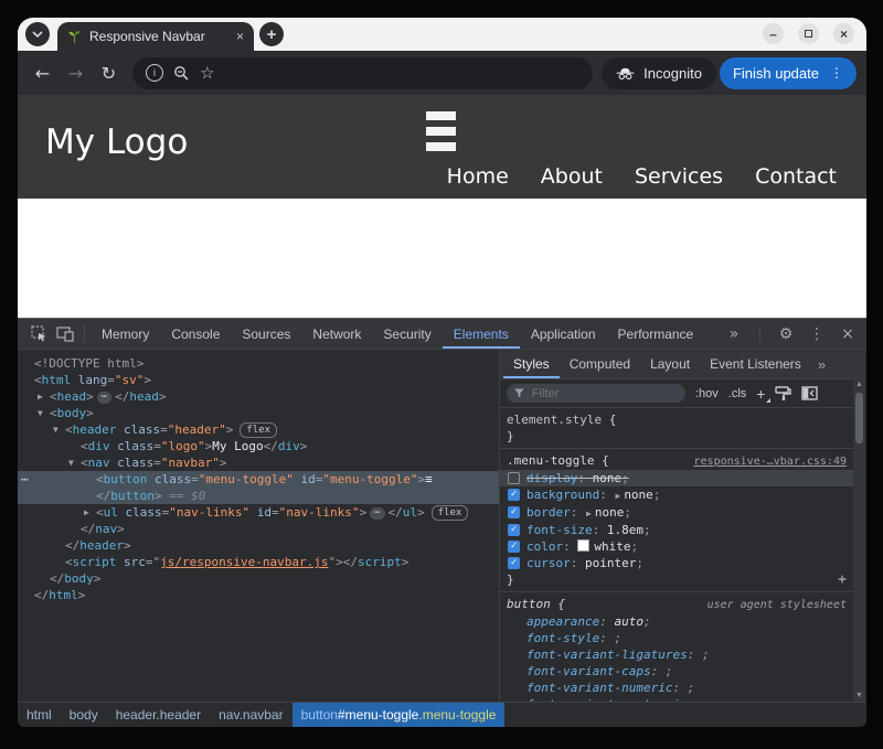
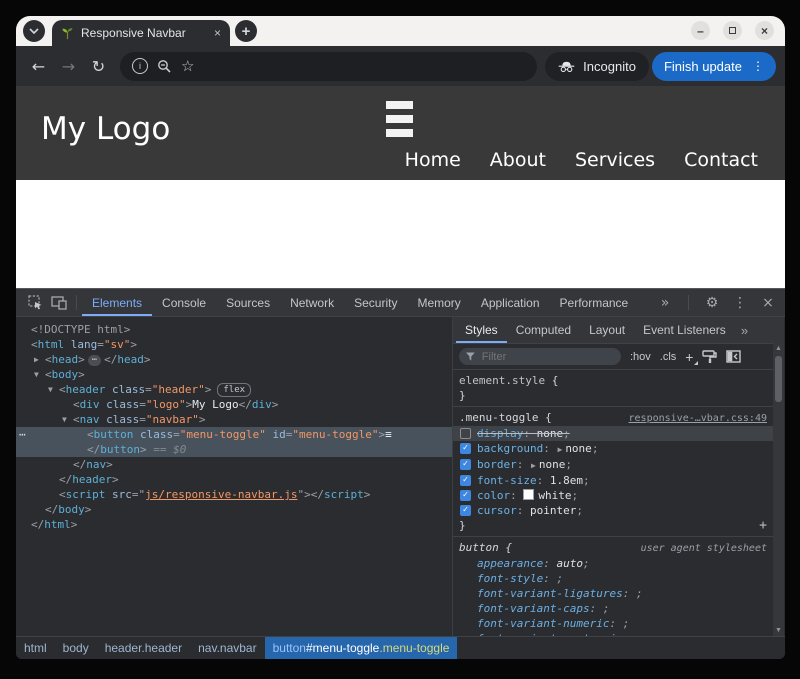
  Responsive Navbar
  ×
  +
  –
  ×
  ←
  →
  ↻
  i
  ☆
  Incognito
  Finish update
  ⋮
  My Logo
  Home
  About
  Services
  Contact
- Memory
+ Elements
  Console
  Sources
  Network
  Security
- Elements
+ Memory
  Application
  Performance
  »
  ⚙
  ⋮
  ×
  <!DOCTYPE html>
  <html lang="sv">
  ▶ <head> ⋯ </head>
  ▼ <body>
  ▼ <header class="header"> flex
  <div class="logo">My Logo</div>
  ▼ <nav class="navbar">
  ⋯
  <button class="menu-toggle" id="menu-toggle">≡
  </button> == $0
- ▶ <ul class="nav-links" id="nav-links"> ⋯ </ul> flex
  </nav>
  </header>
  <script src="js/responsive-navbar.js"></script>
  </body>
  </html>
  Styles
  Computed
  Layout
  Event Listeners
  »
  Filter
  :hov
  .cls
  +
  element.style
  {
  }
  .menu-toggle
  {
  responsive-…vbar.css:49
  display: none;
  ✓
  background: ▶ none;
  ✓
  border: ▶ none;
  ✓
  font-size: 1.8em;
  ✓
  color: white;
  ✓
  cursor: pointer;
  }
  +
  button
  {
  user agent stylesheet
  appearance: auto;
  font-style: ;
  font-variant-ligatures: ;
  font-variant-caps: ;
  font-variant-numeric: ;
  html
  body
  header.header
  nav.navbar
  button
  #menu-toggle
  .menu-toggle
